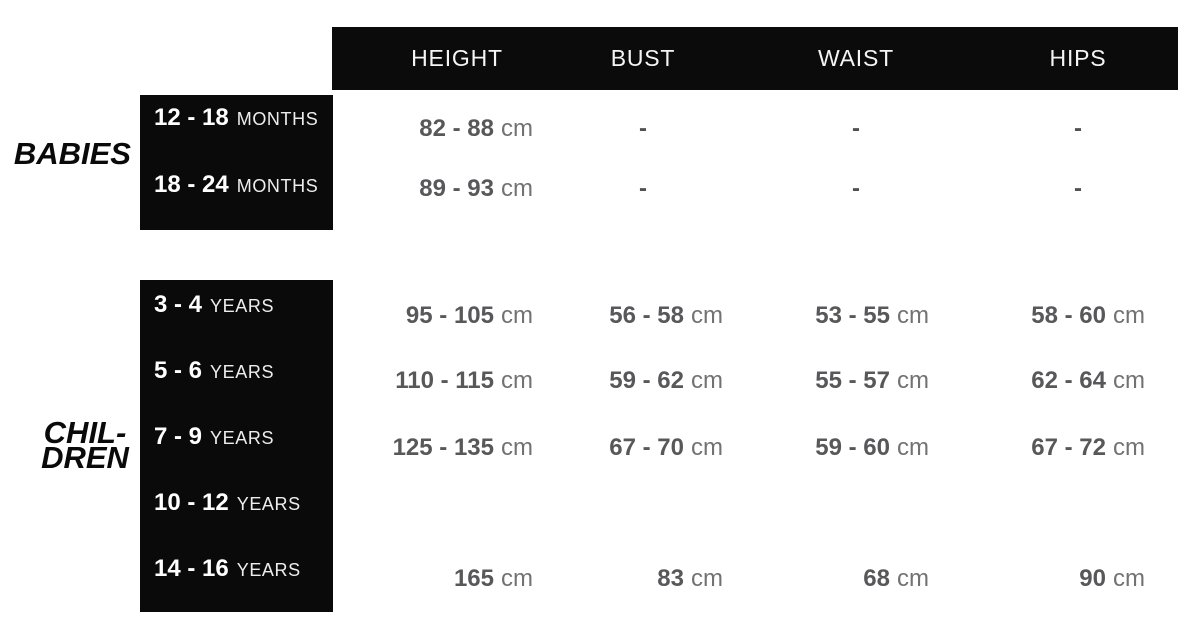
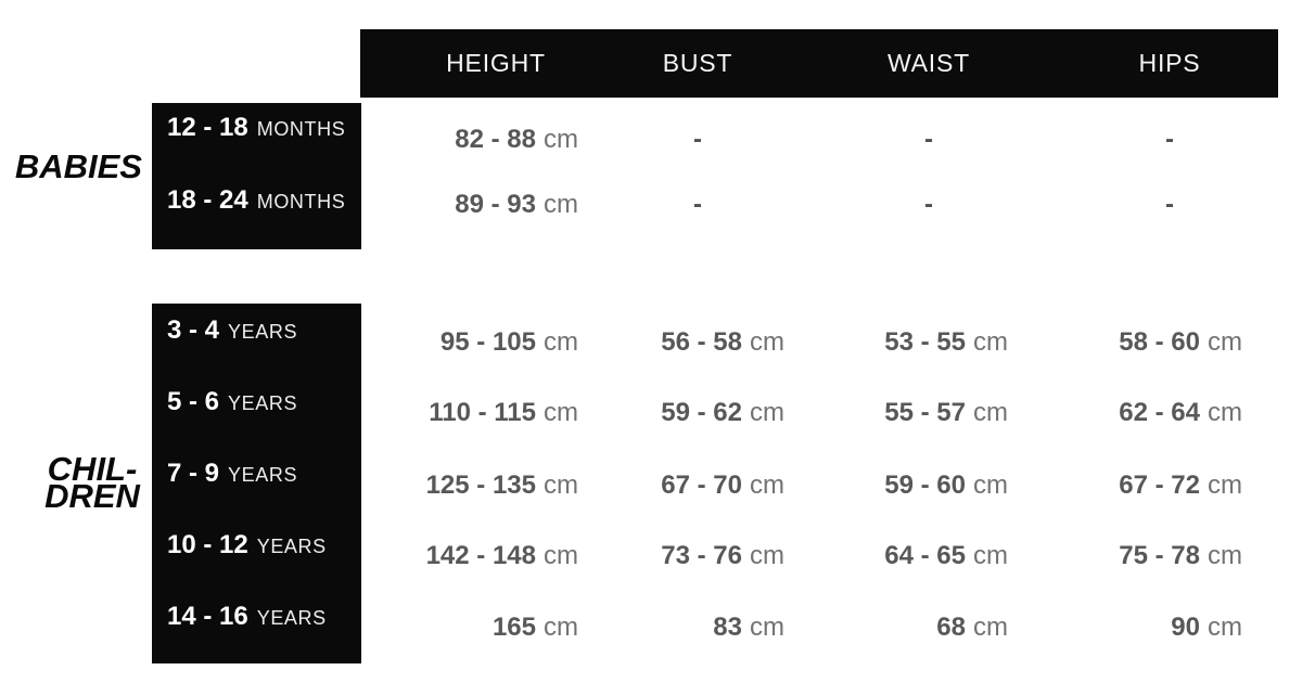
  HEIGHT
  BUST
  WAIST
  HIPS
  BABIES
  CHIL-
  DREN
  12 - 18 MONTHS
  18 - 24 MONTHS
  3 - 4 YEARS
  5 - 6 YEARS
  7 - 9 YEARS
  10 - 12 YEARS
  14 - 16 YEARS
  82 - 88 cm
  -
  -
  -
  89 - 93 cm
  -
  -
  -
  95 - 105 cm
  56 - 58 cm
  53 - 55 cm
  58 - 60 cm
  110 - 115 cm
  59 - 62 cm
  55 - 57 cm
  62 - 64 cm
  125 - 135 cm
  67 - 70 cm
  59 - 60 cm
  67 - 72 cm
+ 142 - 148 cm
+ 73 - 76 cm
+ 64 - 65 cm
+ 75 - 78 cm
  165 cm
  83 cm
  68 cm
  90 cm
